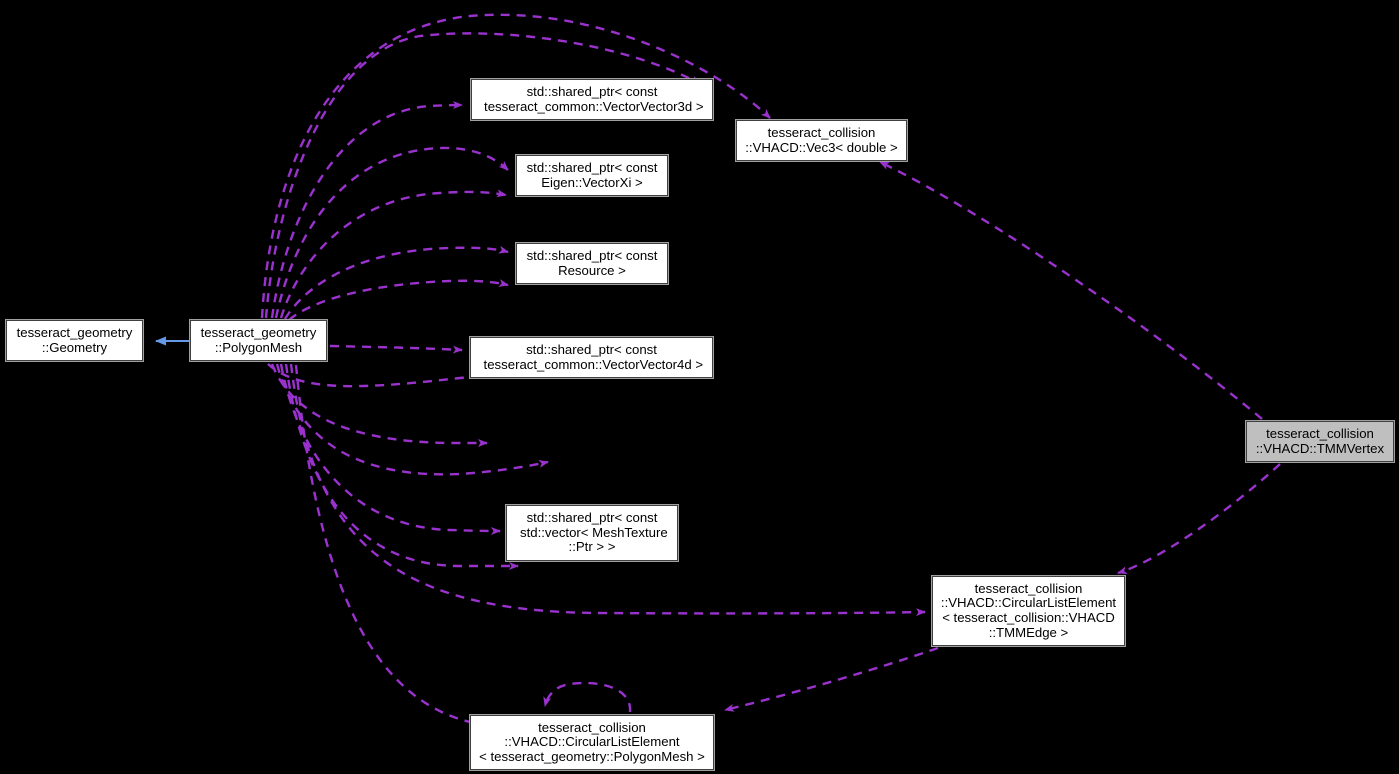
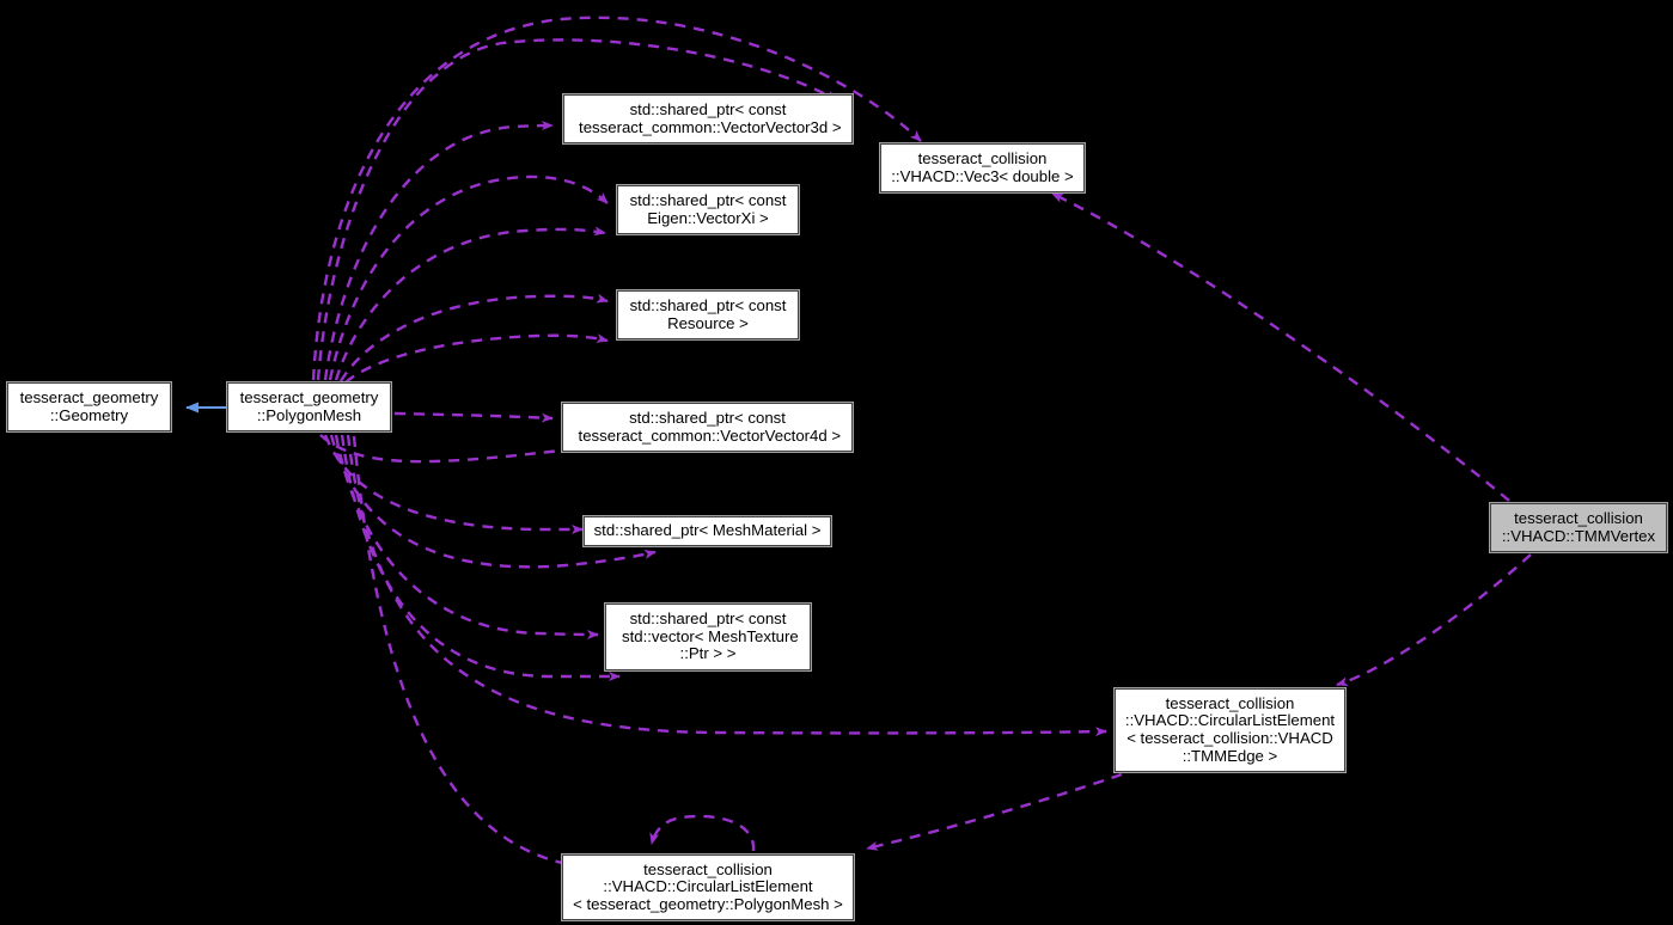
  tesseract_geometry
  ::Geometry
  tesseract_geometry
  ::PolygonMesh
  std::shared_ptr< const
  tesseract_common::VectorVector3d >
  std::shared_ptr< const
  Eigen::VectorXi >
  std::shared_ptr< const
  Resource >
  std::shared_ptr< const
  tesseract_common::VectorVector4d >
+ std::shared_ptr< MeshMaterial >
  std::shared_ptr< const
  std::vector< MeshTexture
  ::Ptr > >
  tesseract_collision
  ::VHACD::Vec3< double >
  tesseract_collision
  ::VHACD::CircularListElement
  < tesseract_collision::VHACD
  ::TMMEdge >
  tesseract_collision
  ::VHACD::TMMVertex
  tesseract_collision
  ::VHACD::CircularListElement
  < tesseract_geometry::PolygonMesh >
